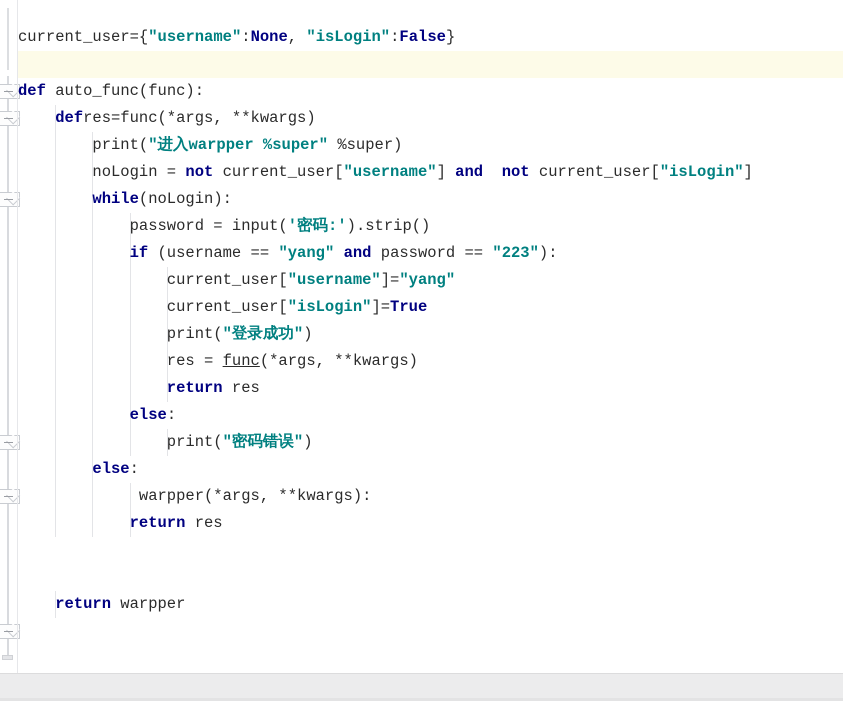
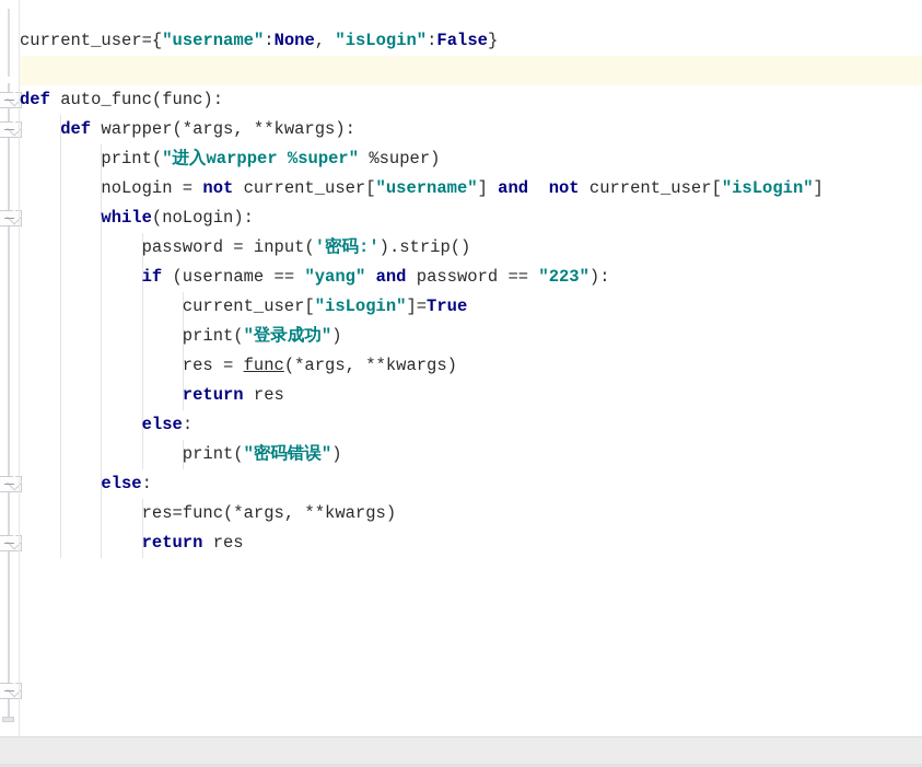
  current_user={″username″:None, ″isLogin″:False}
  def auto_func(func):
- defres=func(*args, **kwargs)
+ def warpper(*args, **kwargs):
  print(″进入warpper %super″ %super)
  noLogin = not current_user[″username″] and not current_user[″isLogin″]
  while(noLogin):
  password = input('密码:').strip()
  if (username == ″yang″ and password == ″223″):
- current_user[″username″]=″yang″
  current_user[″isLogin″]=True
  print(″登录成功″)
  res = func(*args, **kwargs)
  return res
  else:
  print(″密码错误″)
  else:
- warpper(*args, **kwargs):
+ res=func(*args, **kwargs)
  return res
- return warpper
